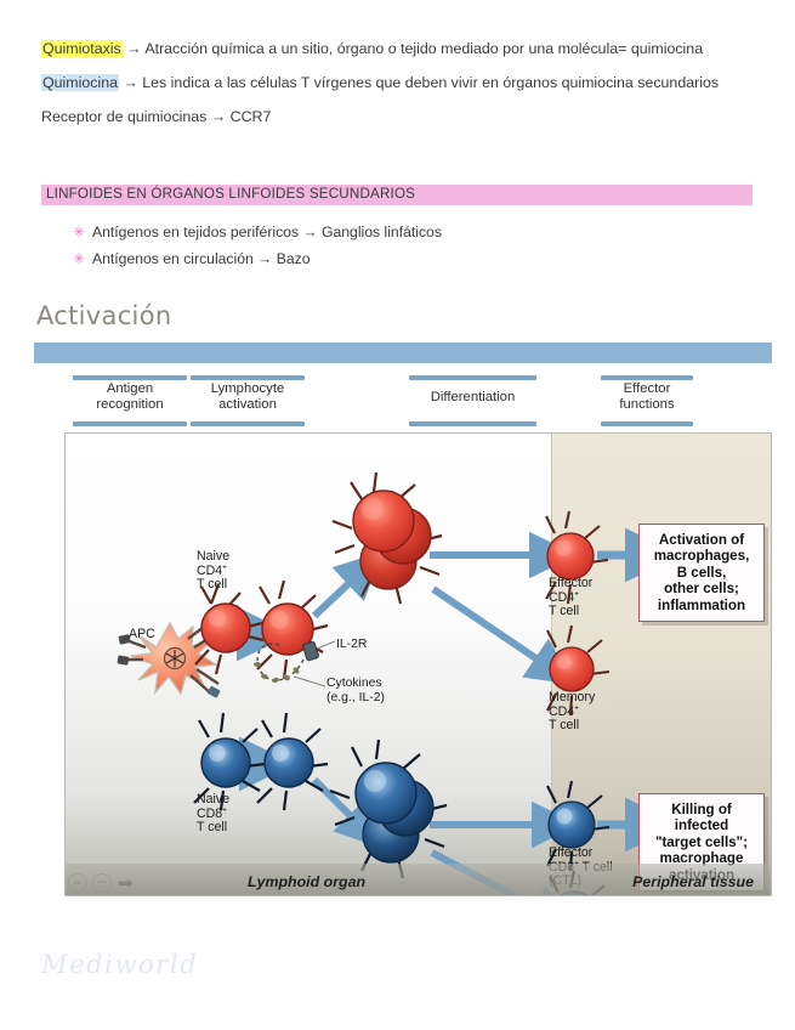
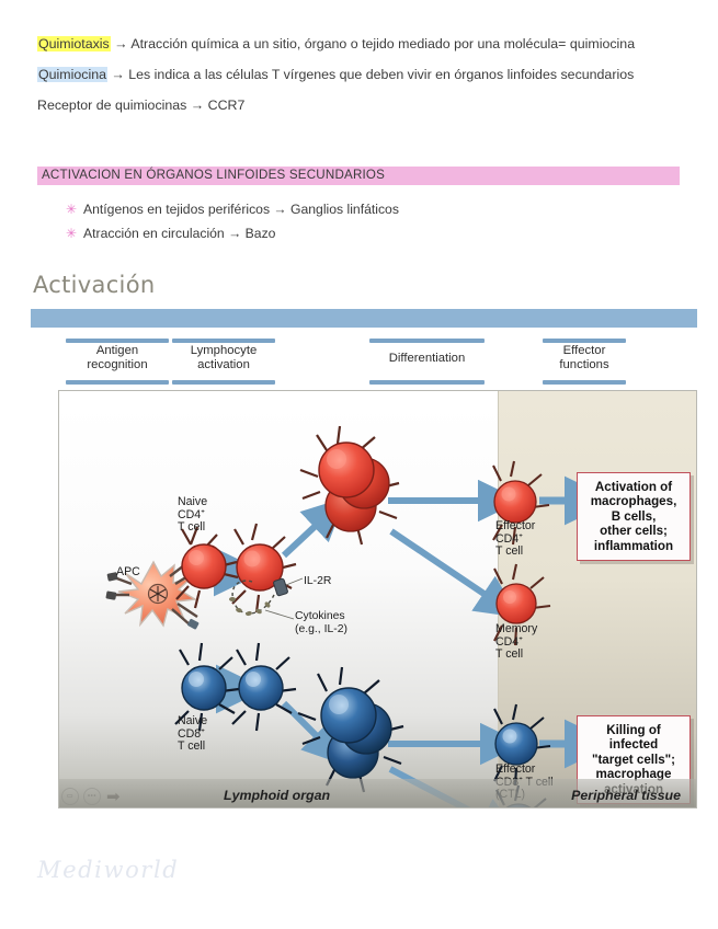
  Quimiotaxis → Atracción química a un sitio, órgano o tejido mediado por una molécula= quimiocina
- Quimiocina → Les indica a las células T vírgenes que deben vivir en órganos quimiocina secundarios
+ Quimiocina → Les indica a las células T vírgenes que deben vivir en órganos linfoides secundarios
  Receptor de quimiocinas → CCR7
- LINFOIDES EN ÓRGANOS LINFOIDES SECUNDARIOS
+ ACTIVACION EN ÓRGANOS LINFOIDES SECUNDARIOS
  ✳
  Antígenos en tejidos periféricos → Ganglios linfáticos
  ✳
- Antígenos en circulación → Bazo
+ Atracción en circulación → Bazo
  Activación
  Antigen recognition
  Lymphocyte activation
  Differentiation
  Effector functions
  Naive
  CD4⁺
  T cell
  APC
  IL-2R
  Cytokines
  (e.g., IL-2)
  Naive
  CD8⁺
  T cell
  Effector
  CD4⁺
  T cell
  Memory
  CD4⁺
  T cell
  Effector
  Activation of
  macrophages,
  B cells,
  other cells;
  inflammation
  Killing of
  infected
  "target cells";
  macrophage
  Lymphoid organ
  Peripheral tissue
  ➡
  Mediworld
